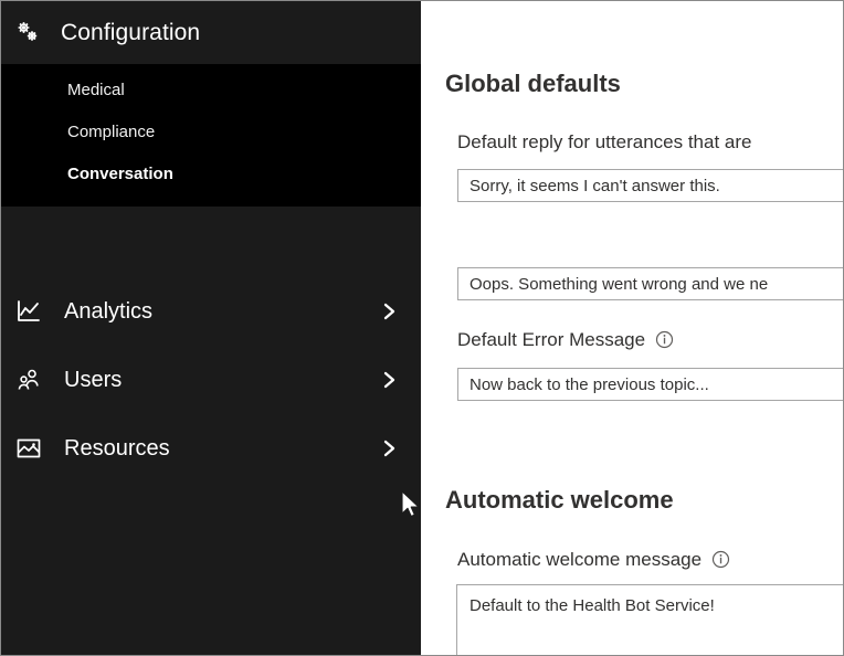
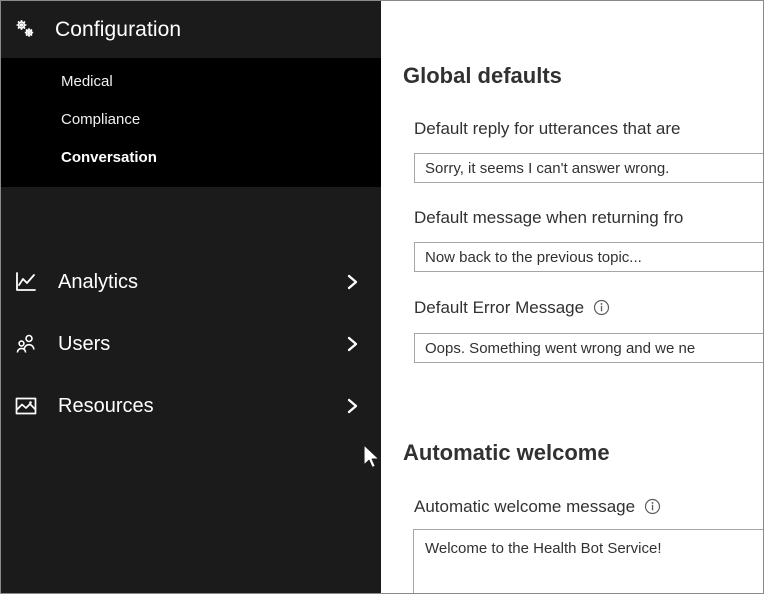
  Configuration
  Medical
  Compliance
  Conversation
  Analytics
  Users
  Resources
  Global defaults
  Default reply for utterances that are
- Sorry, it seems I can't answer this.
+ Sorry, it seems I can't answer wrong.
+ Default message when returning fro
- Oops. Something went wrong and we ne
+ Now back to the previous topic...
  Default Error Message
- Now back to the previous topic...
+ Oops. Something went wrong and we ne
  Automatic welcome
  Automatic welcome message
- Default to the Health Bot Service!
+ Welcome to the Health Bot Service!
